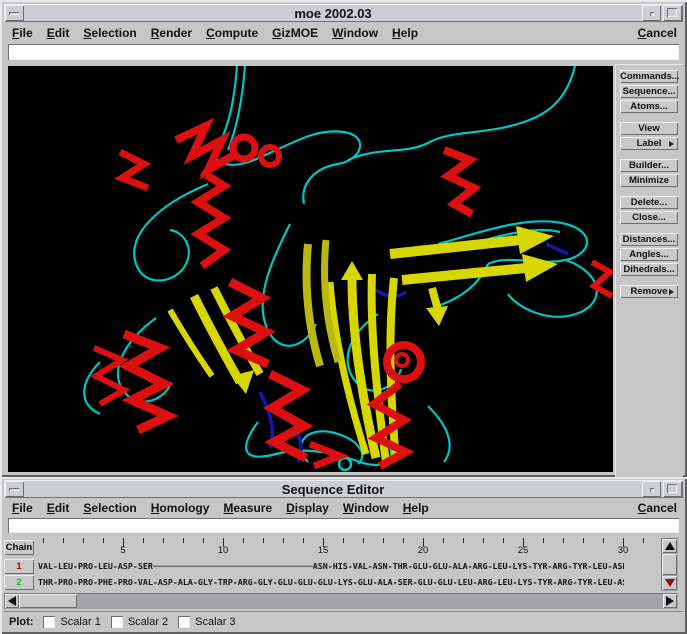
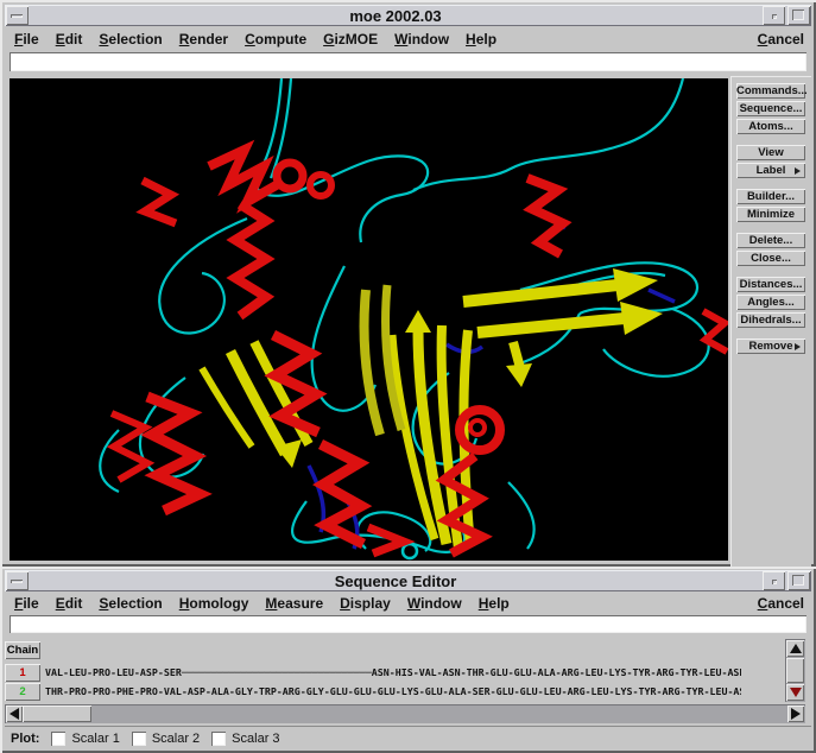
  moe 2002.03
  File
  Edit
  Selection
  Render
  Compute
  GizMOE
  Window
  Help
  Cancel
  Commands...
  Sequence...
  Atoms...
  View
  Label
  Builder...
  Minimize
  Delete...
  Close...
  Distances...
  Angles...
  Dihedrals...
  Remove
  Sequence Editor
  File
  Edit
  Selection
  Homology
  Measure
  Display
  Window
  Help
  Cancel
  Chain
- 5
- 10
- 15
- 20
- 25
- 30
  1
  VAL-LEU-PRO-LEU-ASP-SER────────────────────────────────ASN-HIS-VAL-ASN-THR-GLU-GLU-ALA-ARG-LEU-LYS-TYR-ARG-TYR-LEU-AS
  2
  THR-PRO-PRO-PHE-PRO-VAL-ASP-ALA-GLY-TRP-ARG-GLY-GLU-GLU-GLU-LYS-GLU-ALA-SER-GLU-GLU-LEU-ARG-LEU-LYS-TYR-ARG-TYR-LEU-A
  Plot:
  Scalar 1
  Scalar 2
  Scalar 3
